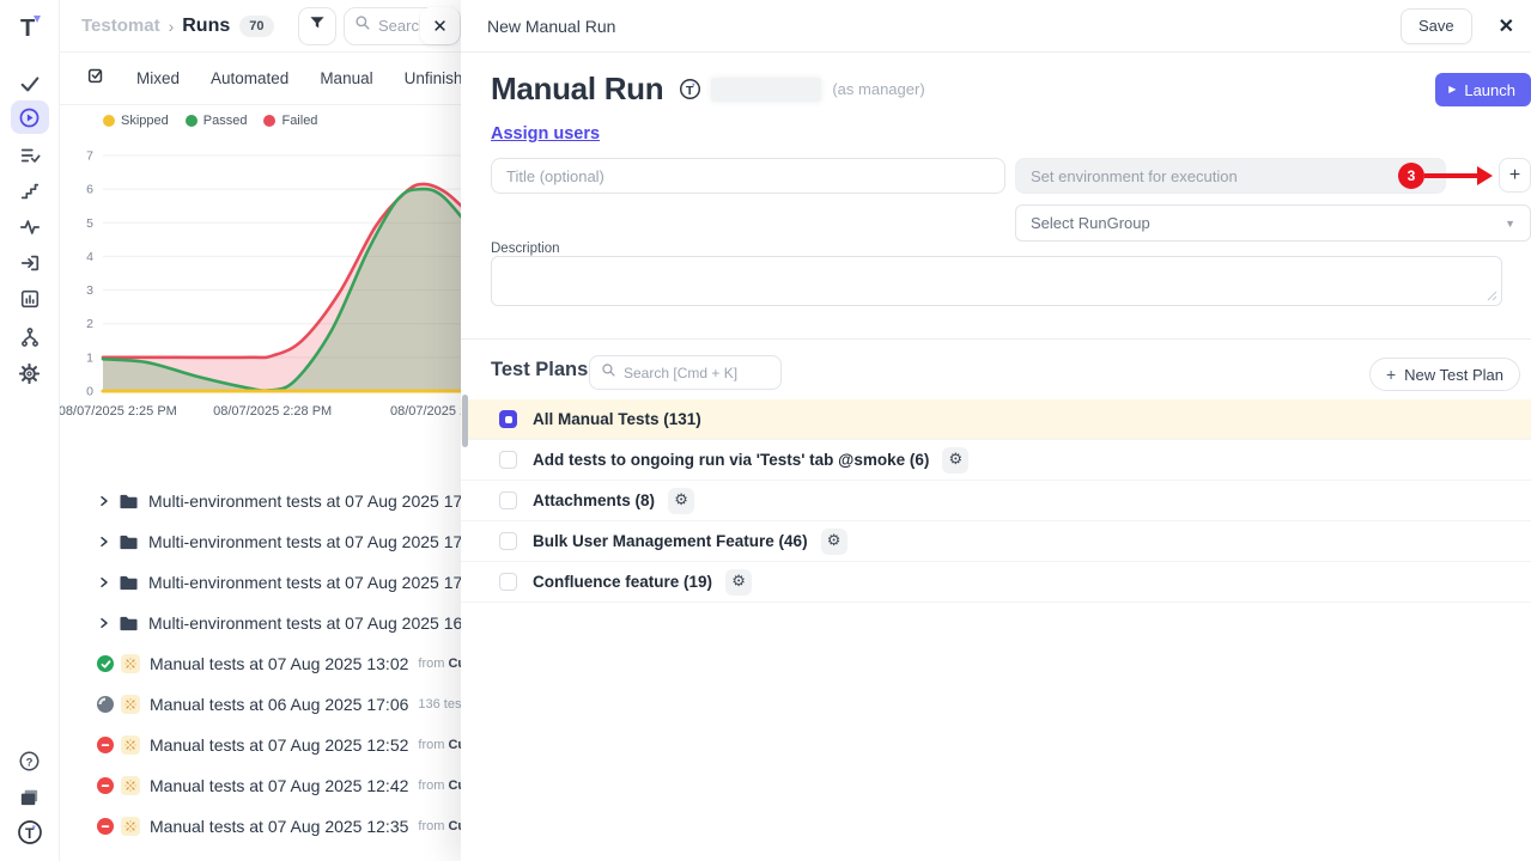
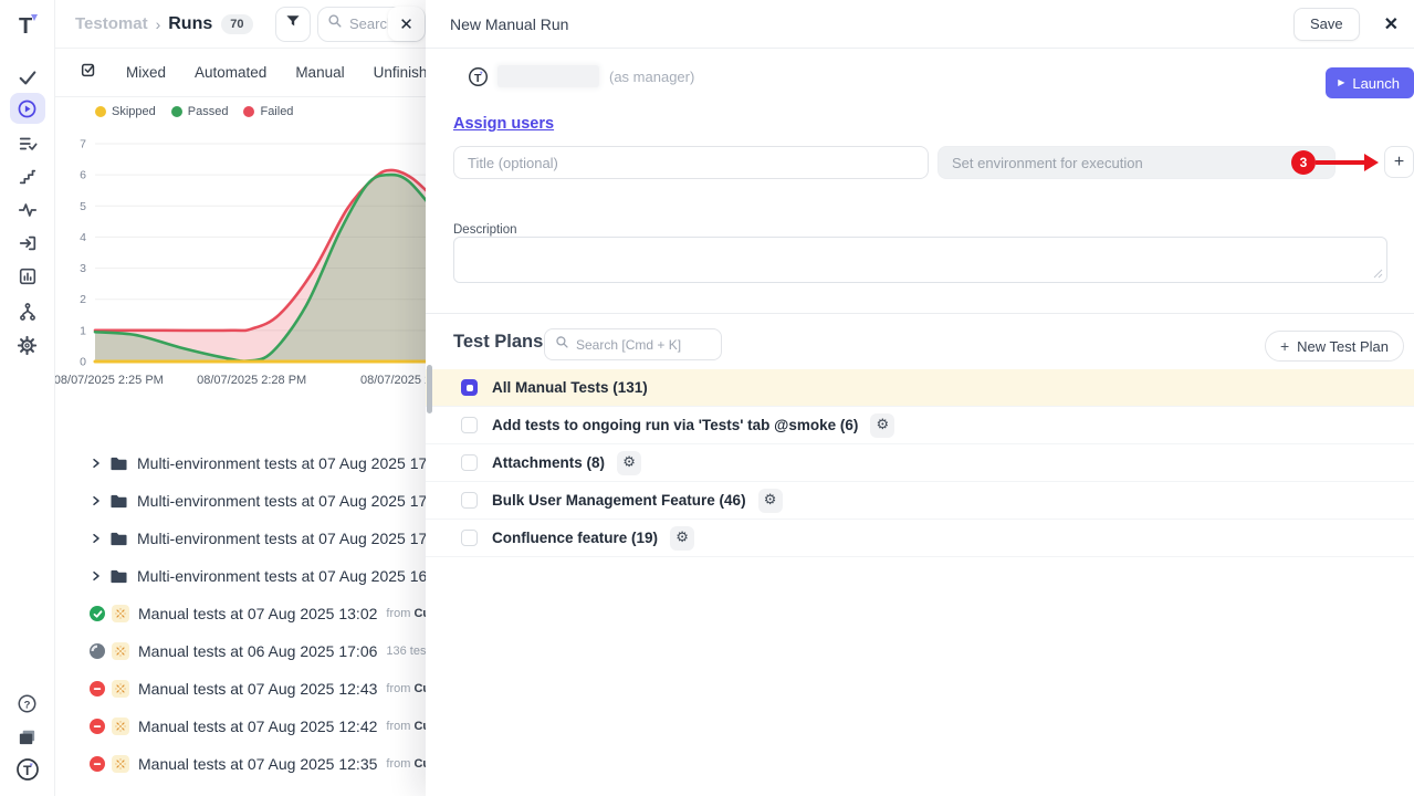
  T
  ?
  T
  Testomat
  ›
  Runs
  70
  Searc
  ✕
  Mixed
  Automated
  Manual
  Unfinish
  Skipped
  Passed
  Failed
  0
  1
  2
  3
  4
  5
  6
  7
  08/07/2025 2:25 PM
  08/07/2025 2:28 PM
  Multi-environment tests at 07 Aug 2025 17
  Multi-environment tests at 07 Aug 2025 17
  Multi-environment tests at 07 Aug 2025 17
  Multi-environment tests at 07 Aug 2025 16
  Manual tests at 07 Aug 2025 13:02
  Manual tests at 06 Aug 2025 17:06
  136 tes
- Manual tests at 07 Aug 2025 12:52
+ Manual tests at 07 Aug 2025 12:43
  Manual tests at 07 Aug 2025 12:42
  Manual tests at 07 Aug 2025 12:35
  New Manual Run
  Save
  ✕
- Manual Run
  T
  (as manager)
  ▶
  Launch
  Assign users
  Title (optional)
  Set environment for execution
  +
  3
- Select RunGroup
- ▼
  Description
  Test Plans
  Search [Cmd + K]
  +
  New Test Plan
  All Manual Tests (131)
  Add tests to ongoing run via 'Tests' tab @smoke (6)
  ⚙
  Attachments (8)
  ⚙
  Bulk User Management Feature (46)
  ⚙
  Confluence feature (19)
  ⚙
